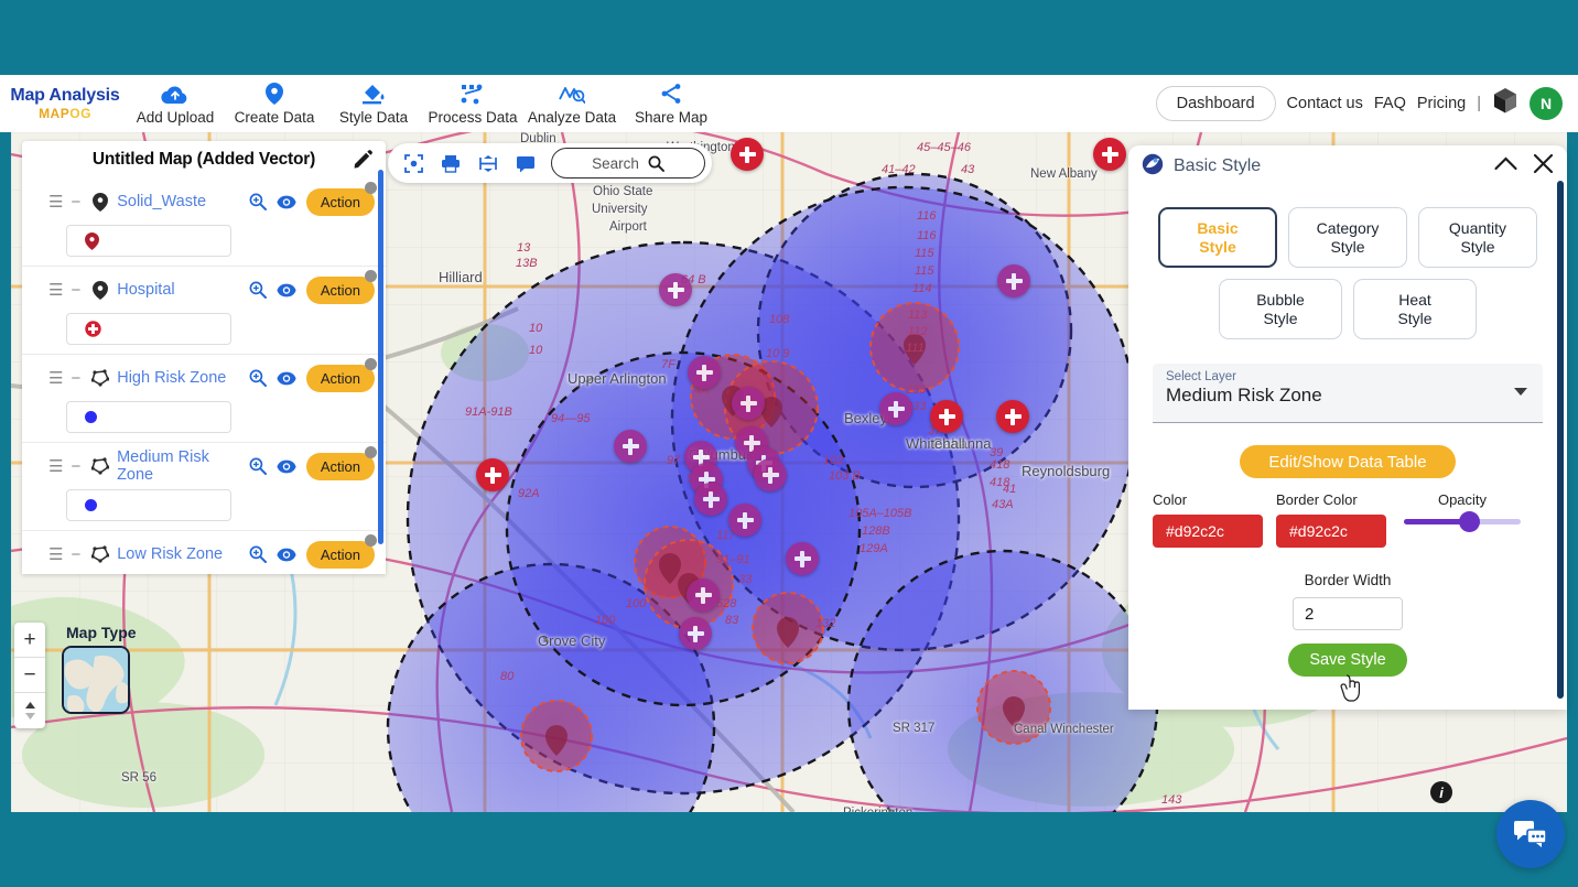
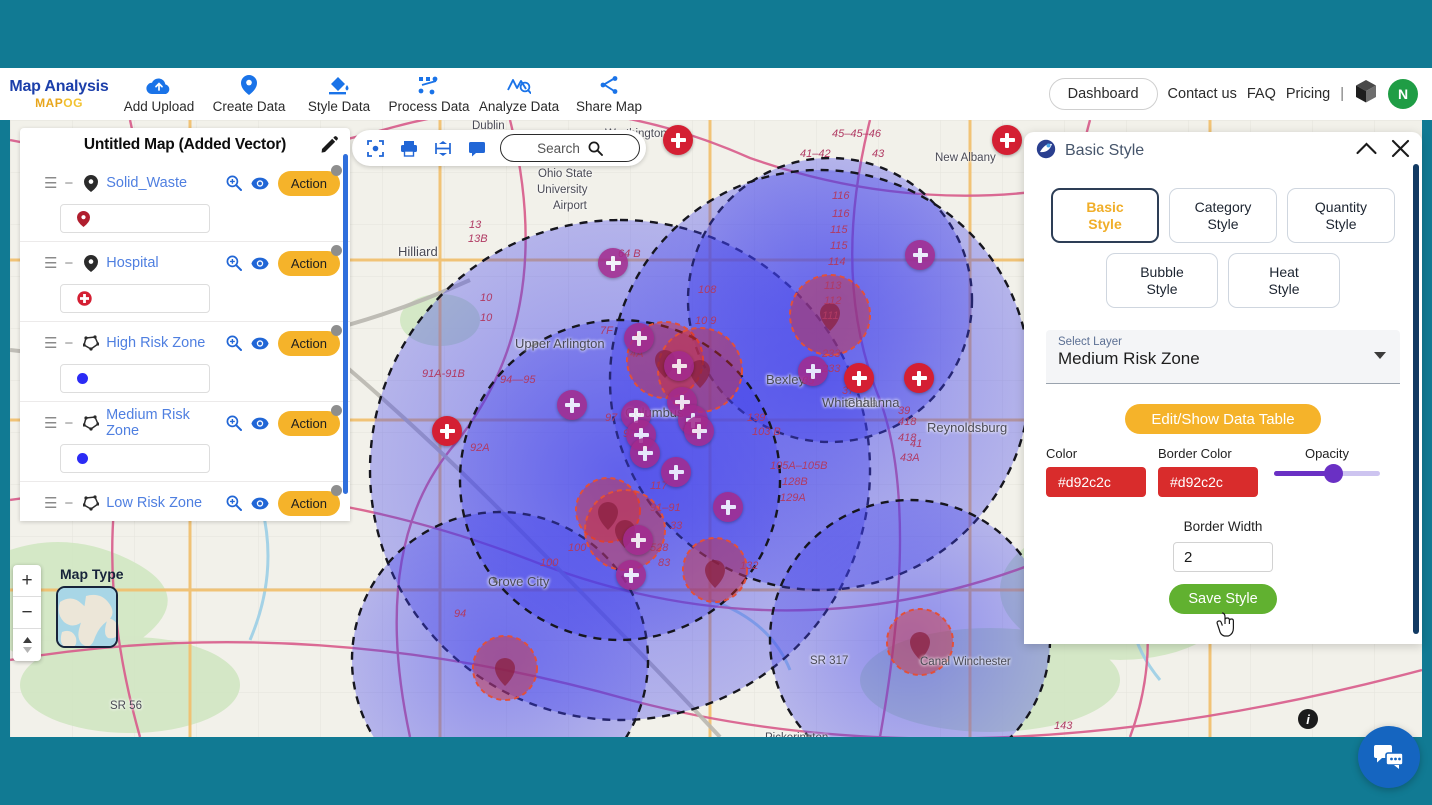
  Dublin
  New Albany
  Ohio State
  University
  Airport
  Hilliard
  Upper Arlington
  Gahanna
  Bexley
  Whitehall
  Columbus
  Reynoldsburg
  Grove City
  Canal Winchester
  SR 317
  SR 56
  45–45–46
  41–42
  43
  116
  116
  115
  115
  114
  13
  13B
  64 B
  233
  233
  113
  112
  111
  10
  10
  91A-91B
  94—95
  4A
  7F
  108
  10 9
  97
  98
  101
- 102
+ 139
  103 B
  105A–105B
  128B
  129A
  117
  35
  39
  41
  418
  418
  43A
  92A
  91–91
  100
  100
  528
  83
  132
- 80
+ 94
  143
  33
  Search
  +
  −
  Map Type
  i
  Map Analysis
  MAPOG
  Add Upload
  Create Data
  Style Data
  Process Data
  Analyze Data
  Share Map
  Dashboard
  Contact us
  FAQ
  Pricing
  |
  N
  Untitled Map (Added Vector)
  ☰
  −
  Solid_Waste
  Action
  ☰
  −
  Hospital
  Action
  ☰
  −
  High Risk Zone
  Action
  ☰
  −
  Medium Risk Zone
  Action
  ☰
  −
  Low Risk Zone
  Action
  Basic Style
  Basic
  Style
  Category
  Style
  Quantity
  Style
  Bubble
  Style
  Heat
  Style
  Select Layer
  Medium Risk Zone
  Edit/Show Data Table
  Color
  #d92c2c
  Border Color
  #d92c2c
  Opacity
  Border Width
  2
  Save Style
